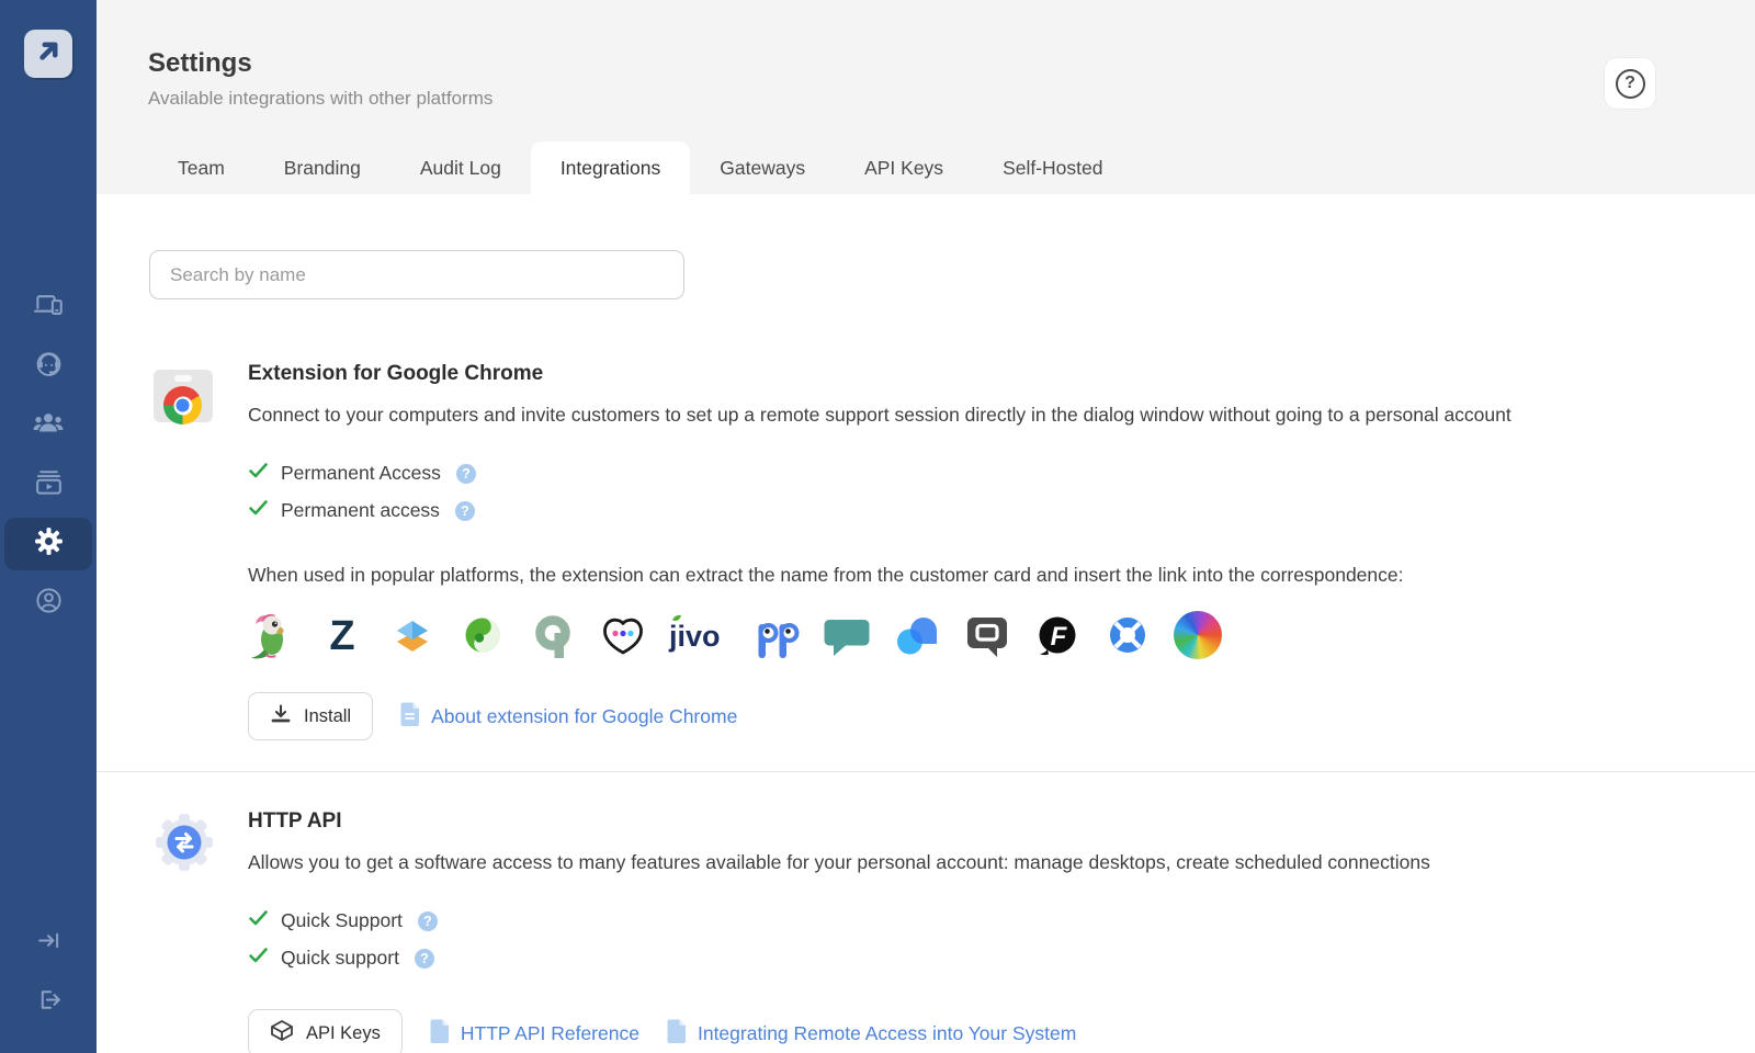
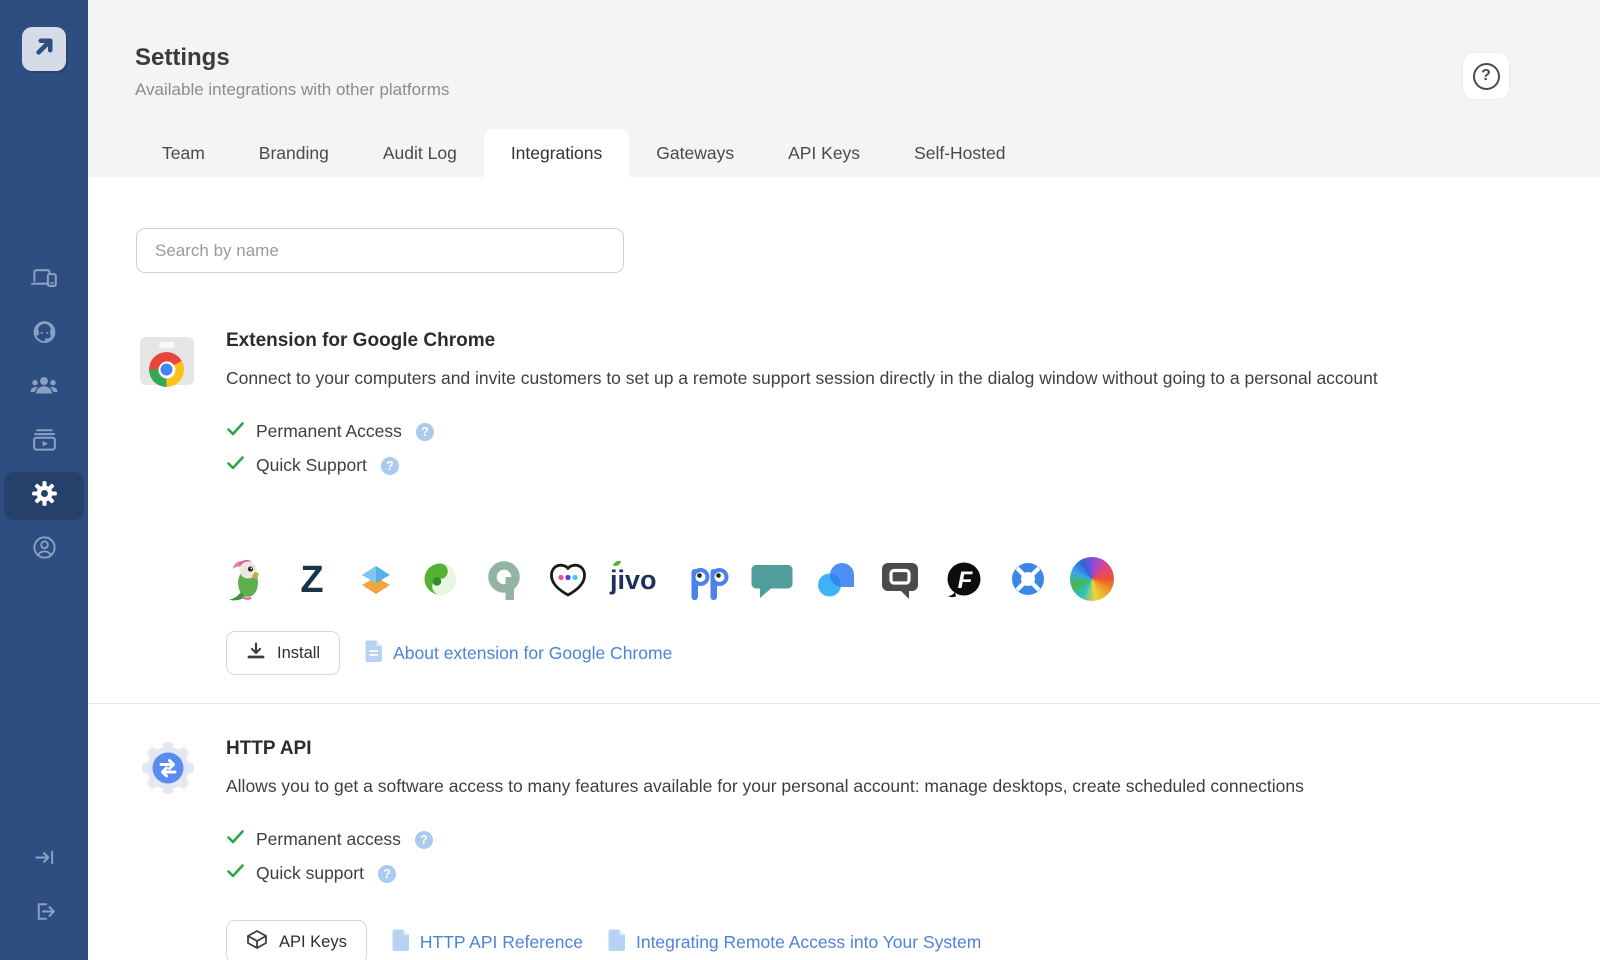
  Settings
  Available integrations with other platforms
  ?
  Team
  Branding
  Audit Log
  Integrations
  Gateways
  API Keys
  Self-Hosted
  Search by name
  Extension for Google Chrome
  Connect to your computers and invite customers to set up a remote support session directly in the dialog window without going to a personal account
  Permanent Access
  ?
- Permanent access
+ Quick Support
  ?
- When used in popular platforms, the extension can extract the name from the customer card and insert the link into the correspondence:
  Z
  jivo
  F
  Install
  About extension for Google Chrome
  HTTP API
  Allows you to get a software access to many features available for your personal account: manage desktops, create scheduled connections
- Quick Support
+ Permanent access
  ?
  Quick support
  ?
  API Keys
  HTTP API Reference
  Integrating Remote Access into Your System
